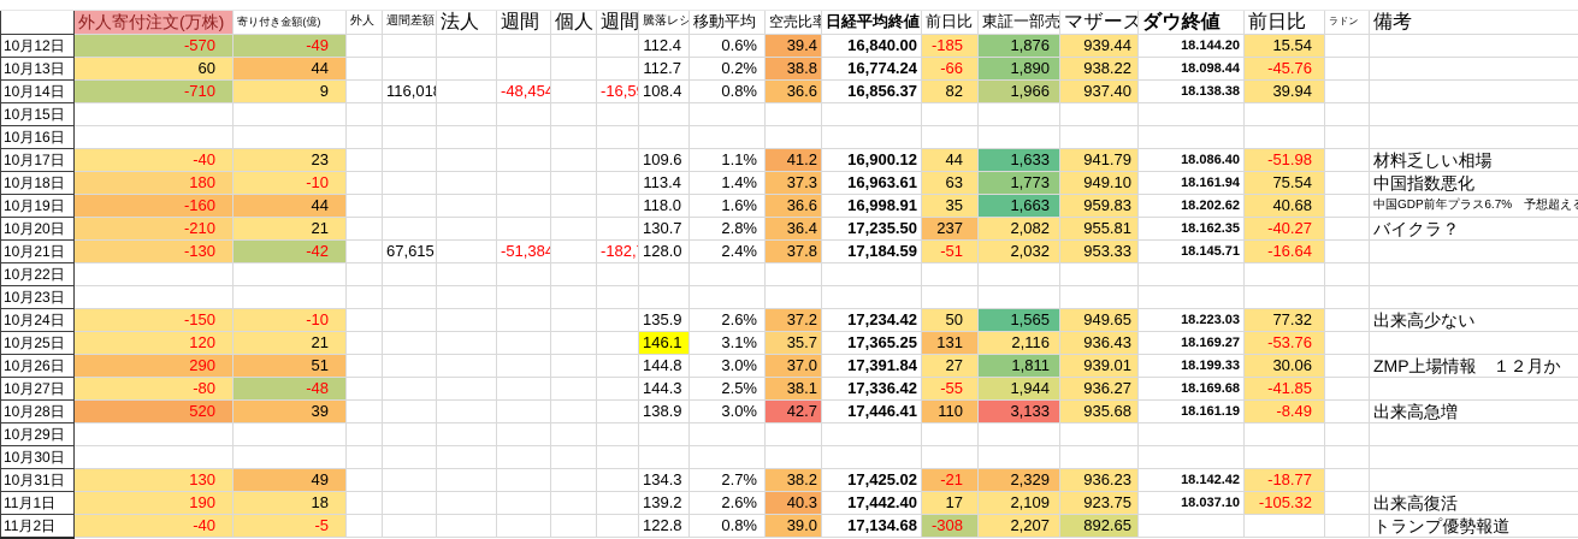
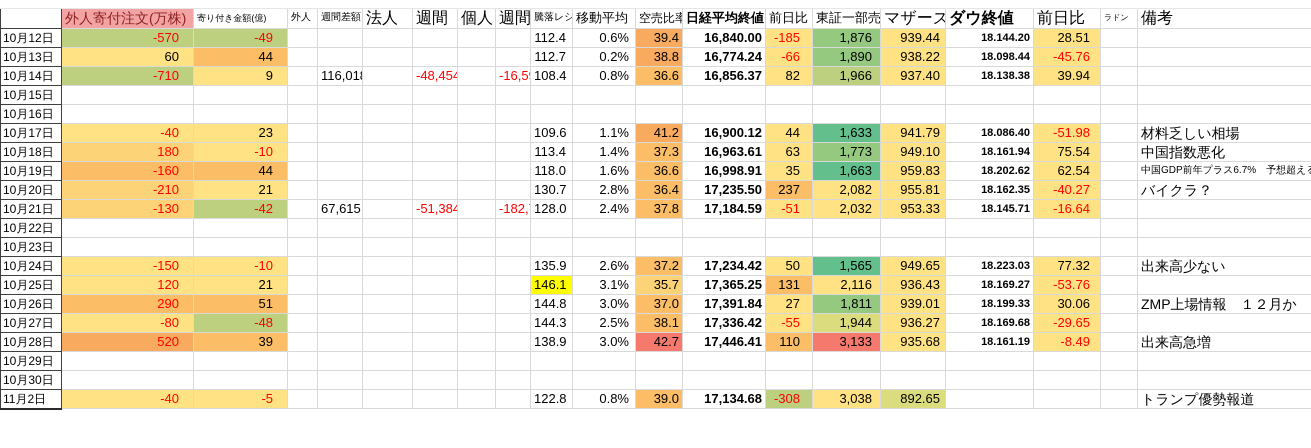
  	外人寄付注文(万株)	寄り付き金額(億)	外人	週間差額	法人	週間	個人	週間	騰落レシ	移動平均	空売比率	日経平均終値	前日比	東証一部売	マザーズ	ダウ終値	前日比	ラドン	備考
- 10月12日	-570	-49							112.4	0.6%	39.4	16,840.00	-185	1,876	939.44	18.144.20	15.54
+ 10月12日	-570	-49							112.4	0.6%	39.4	16,840.00	-185	1,876	939.44	18.144.20	28.51
  10月13日	60	44							112.7	0.2%	38.8	16,774.24	-66	1,890	938.22	18.098.44	-45.76
  10月14日	-710	9		116,01		-48,454		-16,5	108.4	0.8%	36.6	16,856.37	82	1,966	937.40	18.138.38	39.94
  10月15日
  10月16日
  10月17日	-40	23							109.6	1.1%	41.2	16,900.12	44	1,633	941.79	18.086.40	-51.98		材料乏しい相場
  10月18日	180	-10							113.4	1.4%	37.3	16,963.61	63	1,773	949.10	18.161.94	75.54		中国指数悪化
- 10月19日	-160	44							118.0	1.6%	36.6	16,998.91	35	1,663	959.83	18.202.62	40.68		中国GDP前年プラス6.7% 予想超え
+ 10月19日	-160	44							118.0	1.6%	36.6	16,998.91	35	1,663	959.83	18.202.62	62.54		中国GDP前年プラス6.7% 予想超え
  10月20日	-210	21							130.7	2.8%	36.4	17,235.50	237	2,082	955.81	18.162.35	-40.27		バイクラ？
  10月21日	-130	-42		67,615		-51,384		-182,	128.0	2.4%	37.8	17,184.59	-51	2,032	953.33	18.145.71	-16.64
  10月22日
  10月23日
  10月24日	-150	-10							135.9	2.6%	37.2	17,234.42	50	1,565	949.65	18.223.03	77.32		出来高少ない
  10月25日	120	21							146.1	3.1%	35.7	17,365.25	131	2,116	936.43	18.169.27	-53.76
  10月26日	290	51							144.8	3.0%	37.0	17,391.84	27	1,811	939.01	18.199.33	30.06		ZMP上場情報 １２月か
- 10月27日	-80	-48							144.3	2.5%	38.1	17,336.42	-55	1,944	936.27	18.169.68	-41.85
+ 10月27日	-80	-48							144.3	2.5%	38.1	17,336.42	-55	1,944	936.27	18.169.68	-29.65
  10月28日	520	39							138.9	3.0%	42.7	17,446.41	110	3,133	935.68	18.161.19	-8.49		出来高急増
  10月29日
  10月30日
- 10月31日	130	49							134.3	2.7%	38.2	17,425.02	-21	2,329	936.23	18.142.42	-18.77
- 11月1日	190	18							139.2	2.6%	40.3	17,442.40	17	2,109	923.75	18.037.10	-105.32		出来高復活
- 11月2日	-40	-5							122.8	0.8%	39.0	17,134.68	-308	2,207	892.65				トランプ優勢報道
+ 11月2日	-40	-5							122.8	0.8%	39.0	17,134.68	-308	3,038	892.65				トランプ優勢報道
